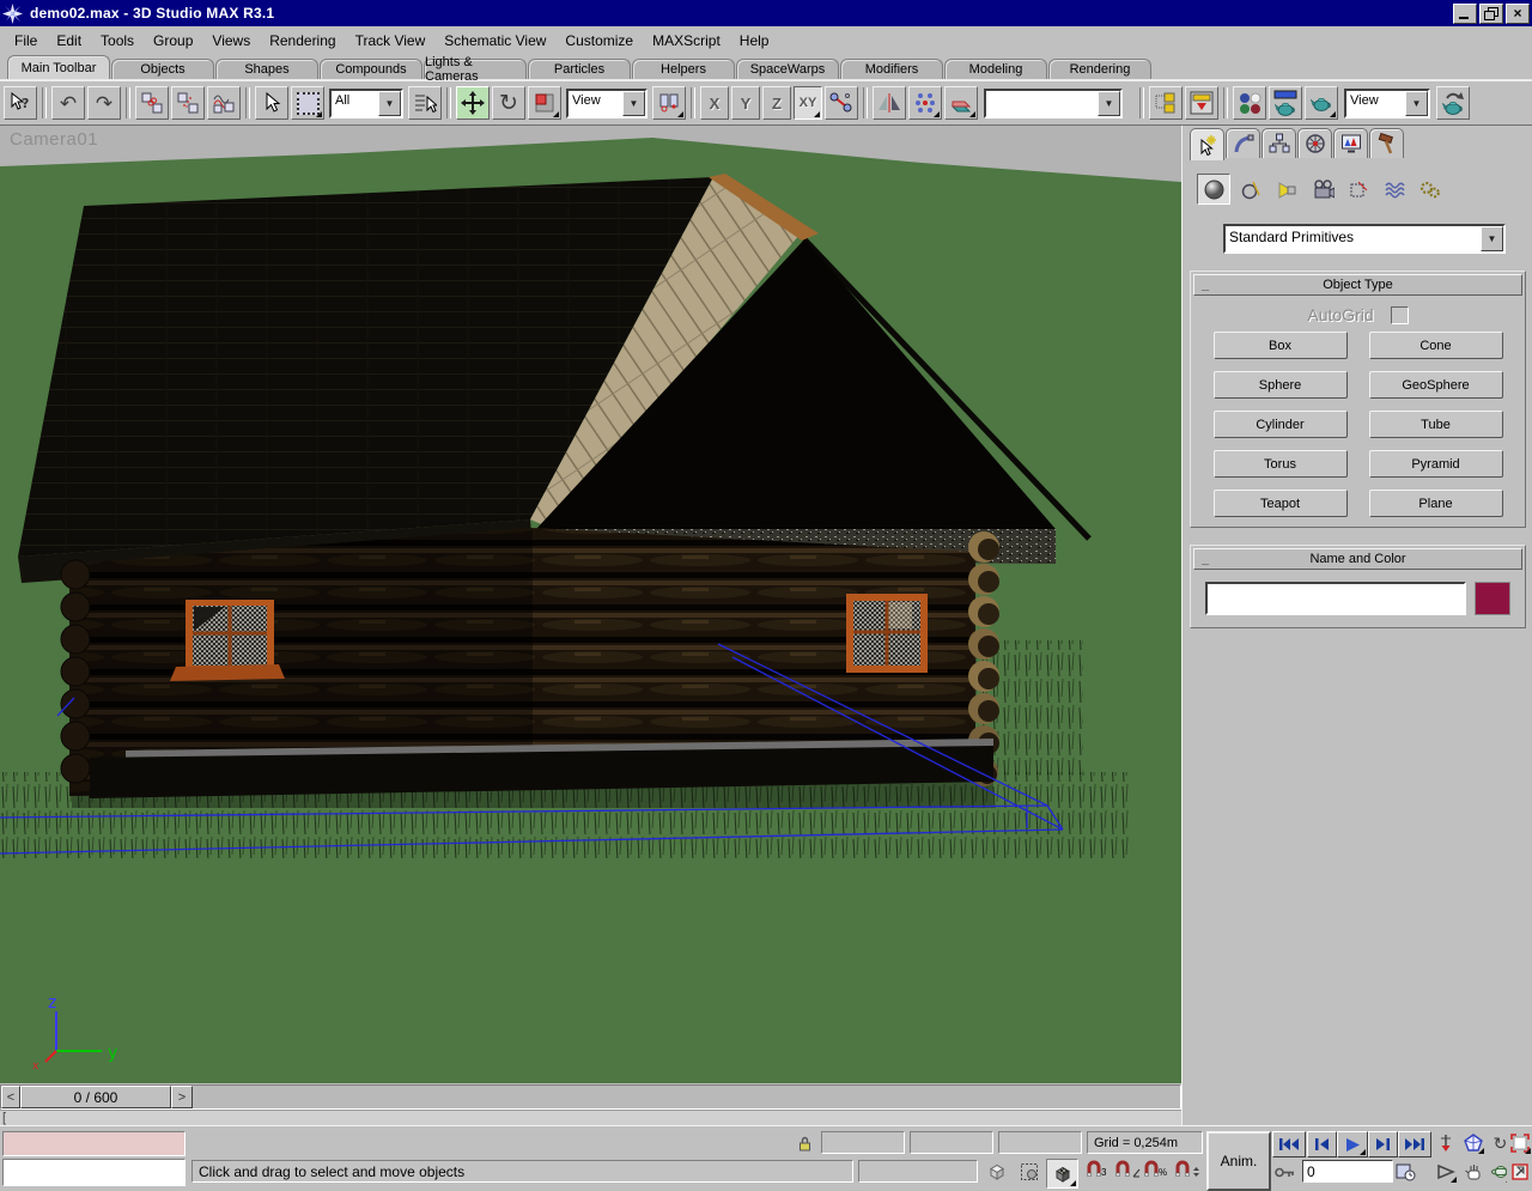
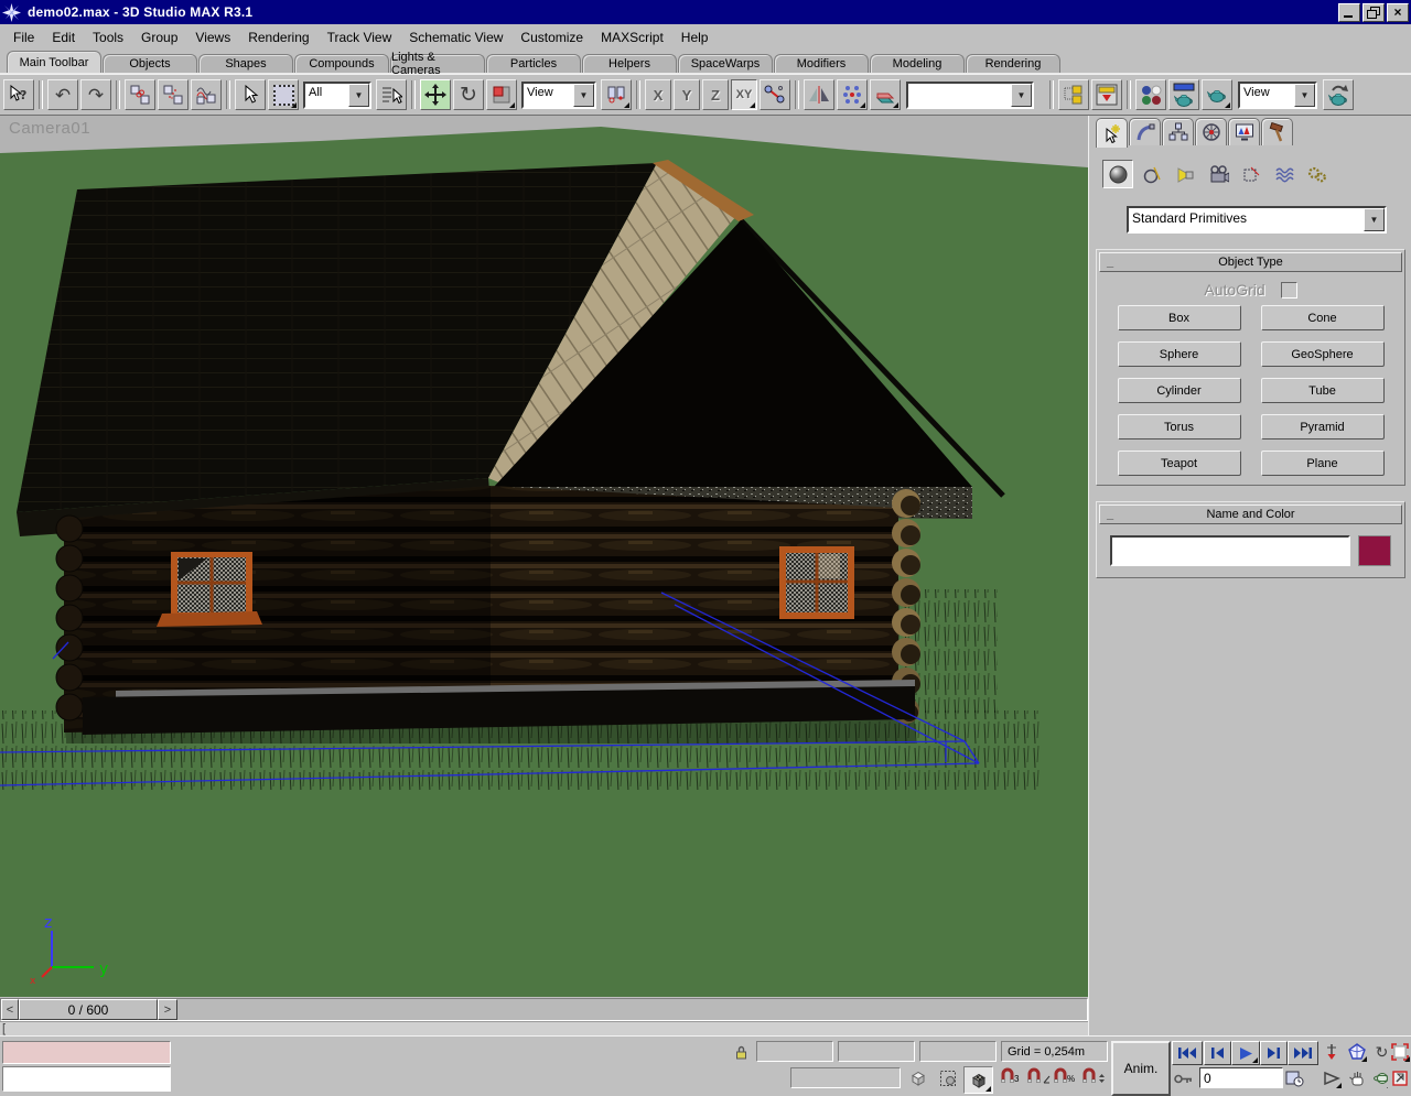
  demo02.max - 3D Studio MAX R3.1
  ×
  File
  Edit
  Tools
  Group
  Views
  Rendering
  Track View
  Schematic View
  Customize
  MAXScript
  Help
  Main Toolbar
  Objects
  Shapes
  Compounds
  Lights & Cameras
  Particles
  Helpers
  SpaceWarps
  Modifiers
  Modeling
  Rendering
  ?
  ↶
  ↷
  All
  ▼
  ↻
  View
  ▼
  X
  Y
  Z
  XY
  ▼
  View
  ▼
  z
  y
  x
  Camera01
  <
  0 / 600
  >
  [
  Standard Primitives
  ▼
  _
  Object Type
  AutoGrid
  Box
  Cone
  Sphere
  GeoSphere
  Cylinder
  Tube
  Torus
  Pyramid
  Teapot
  Plane
  _
  Name and Color
  Grid = 0,254m
- Click and drag to select and move objects
  3
  %
  Anim.
  ↻
  0
